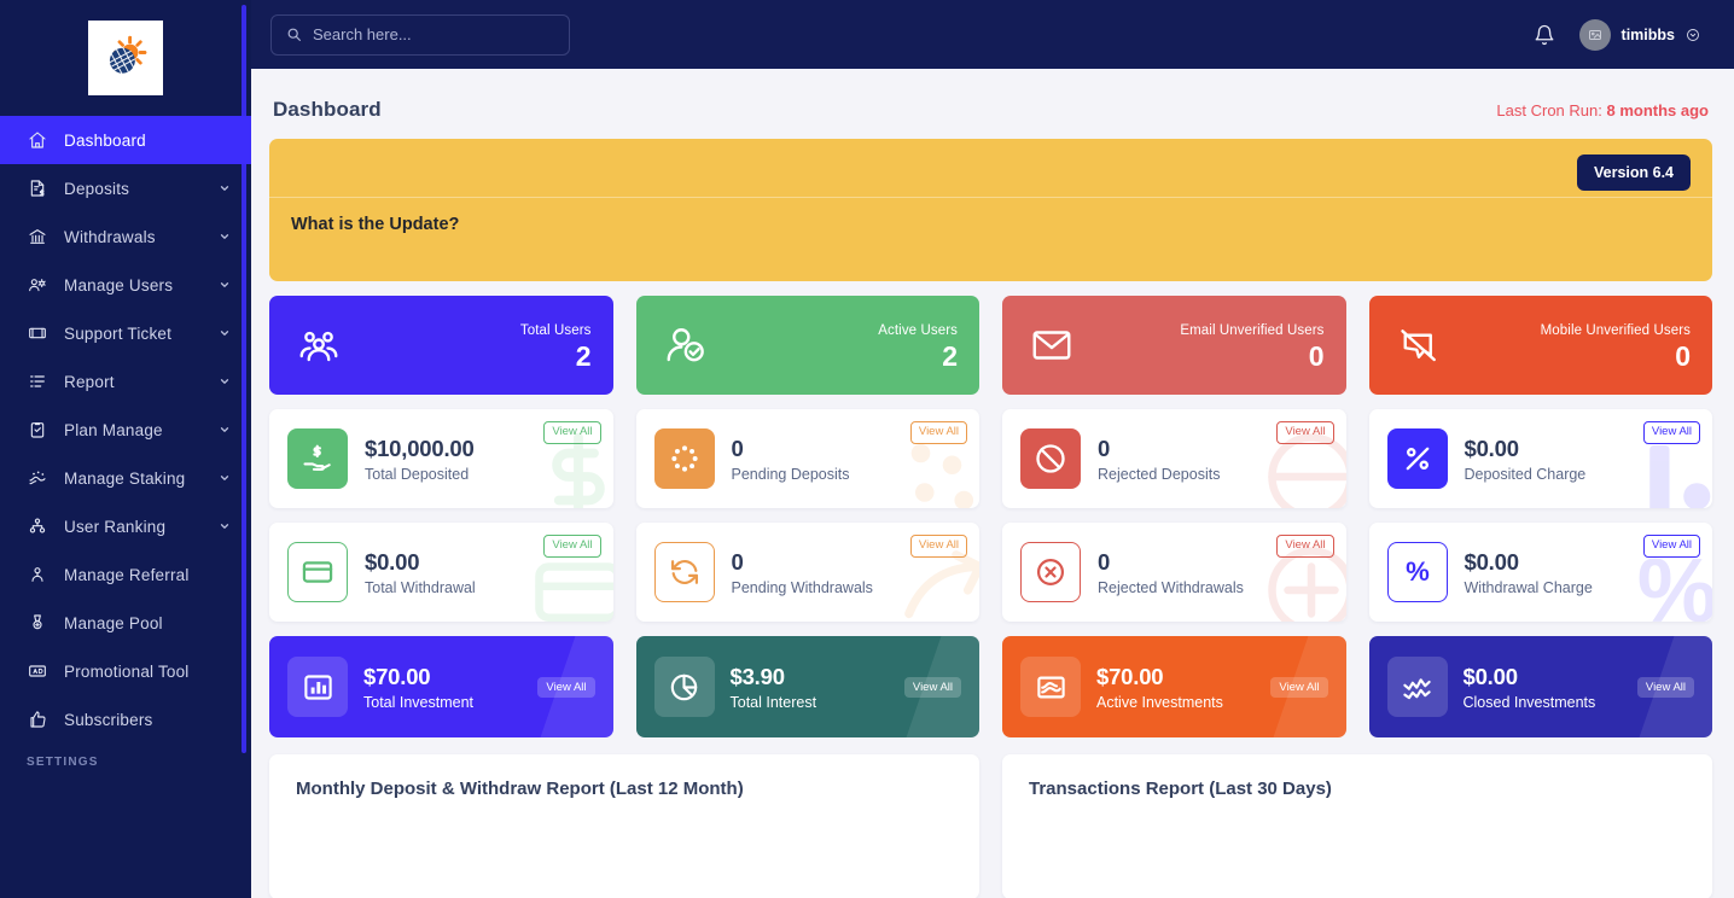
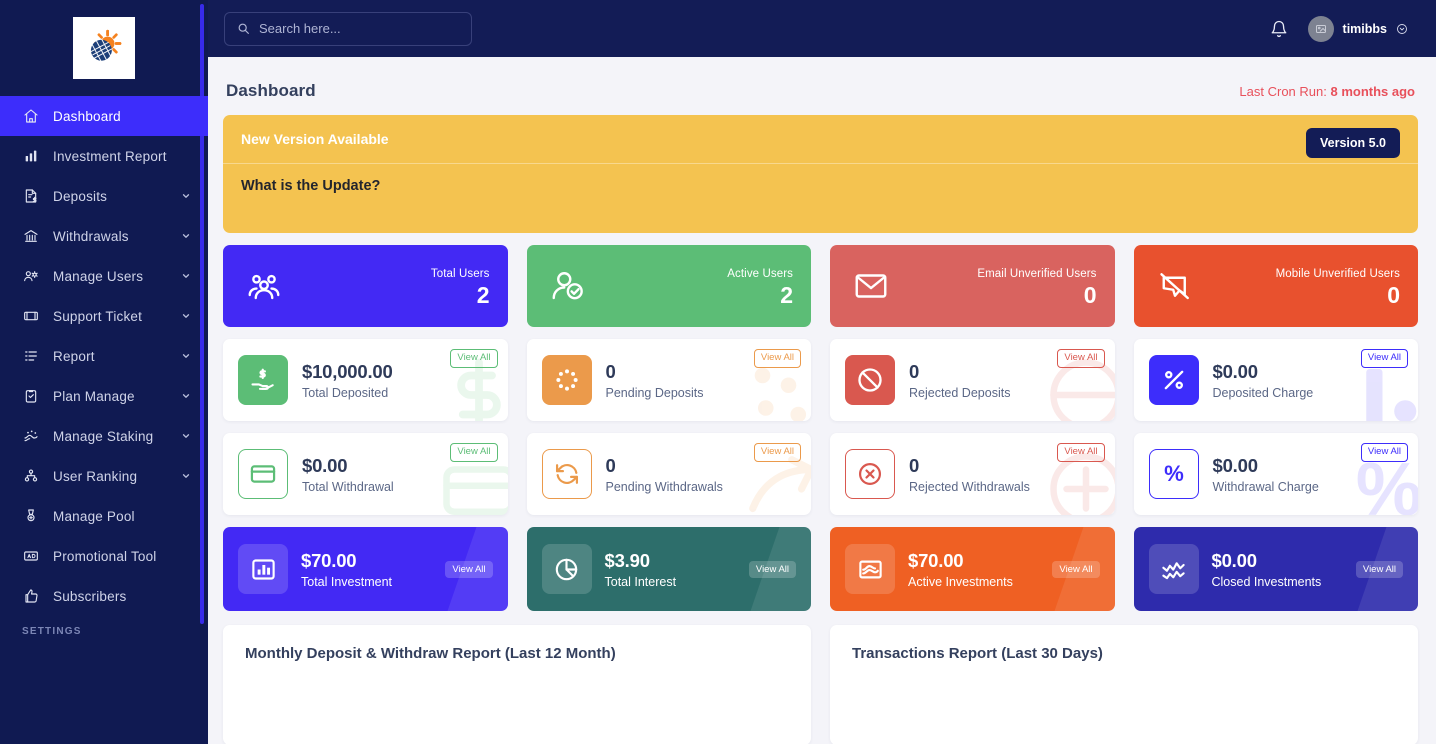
  Dashboard
+ Investment Report
  Deposits
  Withdrawals
  Manage Users
  Support Ticket
  Report
  Plan Manage
  Manage Staking
  User Ranking
- Manage Referral
  Manage Pool
  Promotional Tool
  Subscribers
  SETTINGS
  Search here...
  timibbs
  Dashboard
  Last Cron Run: 8 months ago
+ New Version Available
  What is the Update?
- Version 6.4
+ Version 5.0
  Total Users
  2
  Active Users
  2
  Email Unverified Users
  0
  Mobile Unverified Users
  0
  $10,000.00
  Total Deposited
  View All
  0
  Pending Deposits
  View All
  0
  Rejected Deposits
  View All
  $0.00
  Deposited Charge
  View All
  $0.00
  Total Withdrawal
  View All
  0
  Pending Withdrawals
  View All
  0
  Rejected Withdrawals
  View All
  %
  $0.00
  Withdrawal Charge
  View All
  %
  $70.00
  Total Investment
  View All
  $3.90
  Total Interest
  View All
  $70.00
  Active Investments
  View All
  $0.00
  Closed Investments
  View All
  Monthly Deposit & Withdraw Report (Last 12 Month)
  Transactions Report (Last 30 Days)
